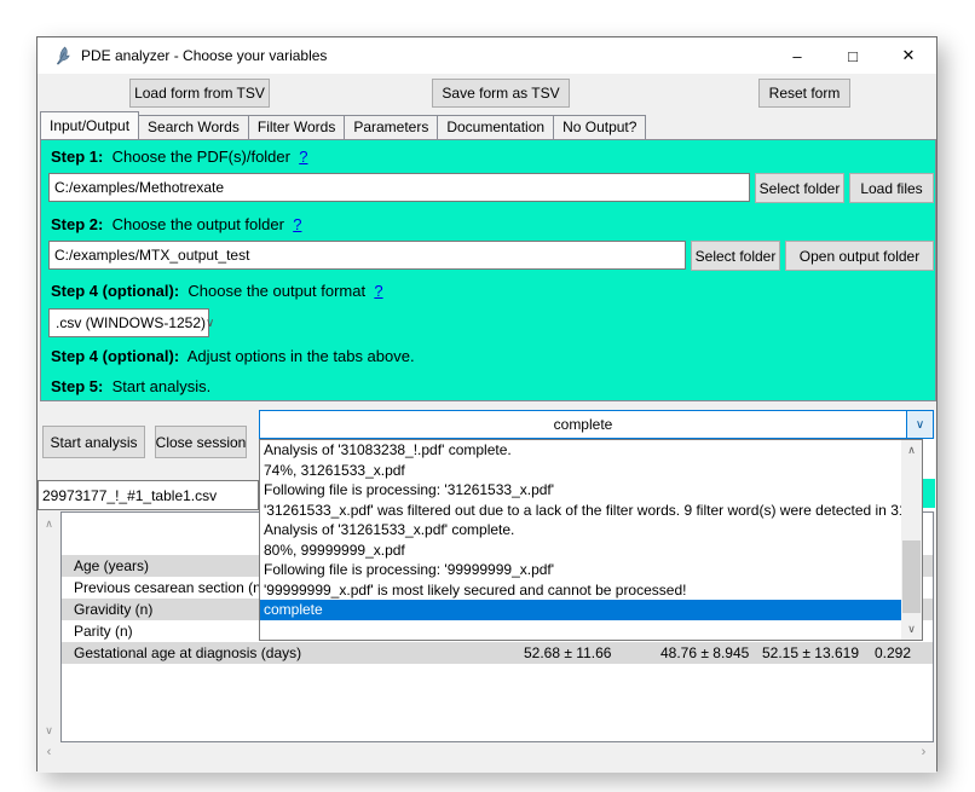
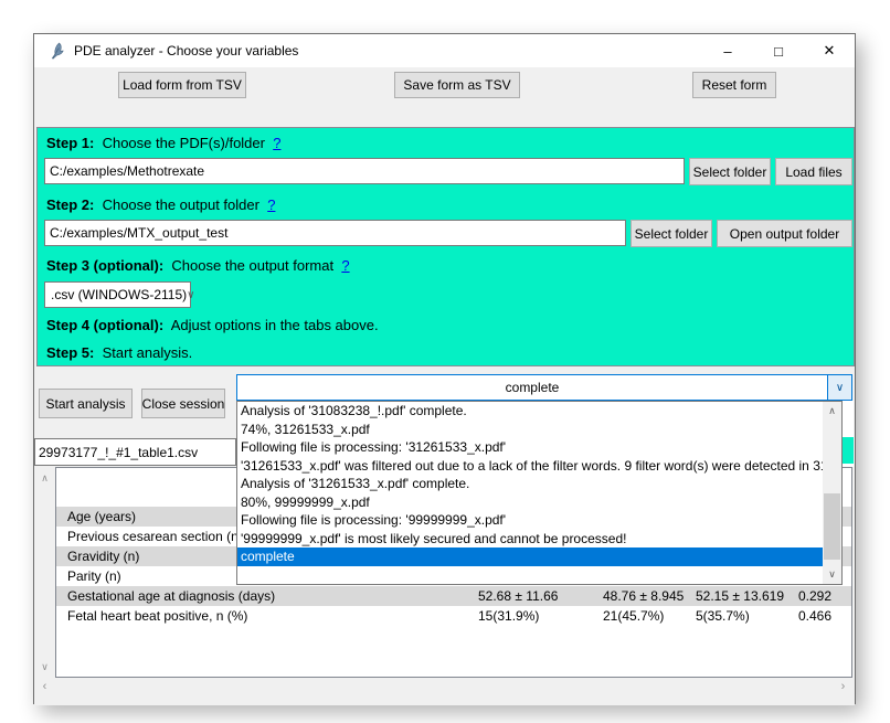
  PDE analyzer - Choose your variables
  –
  □
  ✕
  Load form from TSV
  Save form as TSV
  Reset form
- Input/Output
- Search Words
- Filter Words
- Parameters
- Documentation
- No Output?
  Step 1: Choose the PDF(s)/folder ?
  C:/examples/Methotrexate
  Select folder
  Load files
  Step 2: Choose the output folder ?
  C:/examples/MTX_output_test
  Select folder
  Open output folder
- Step 4 (optional): Choose the output format ?
+ Step 3 (optional): Choose the output format ?
- .csv (WINDOWS-1252)
+ .csv (WINDOWS-2115)
  ∨
  Step 4 (optional): Adjust options in the tabs above.
  Step 5: Start analysis.
  Start analysis
  Close session
  complete
  ∨
  29973177_!_#1_table1.csv
  Age (years)
  Previous cesarean section (n
  Gravidity (n)
  Parity (n)
  Gestational age at diagnosis (days)
  52.68 ± 11.66
  48.76 ± 8.945
  52.15 ± 13.619
  0.292
+ Fetal heart beat positive, n (%)
+ 15(31.9%)
+ 21(45.7%)
+ 5(35.7%)
+ 0.466
  ∧
  ∨
  ‹
  ›
  Analysis of '31083238_!.pdf' complete.
  74%, 31261533_x.pdf
  Following file is processing: '31261533_x.pdf'
  '31261533_x.pdf' was filtered out due to a lack of the filter words. 9 filter word(s) were detected in 3
  Analysis of '31261533_x.pdf' complete.
  80%, 99999999_x.pdf
  Following file is processing: '99999999_x.pdf'
  '99999999_x.pdf' is most likely secured and cannot be processed!
  complete
  ∧
  ∨
